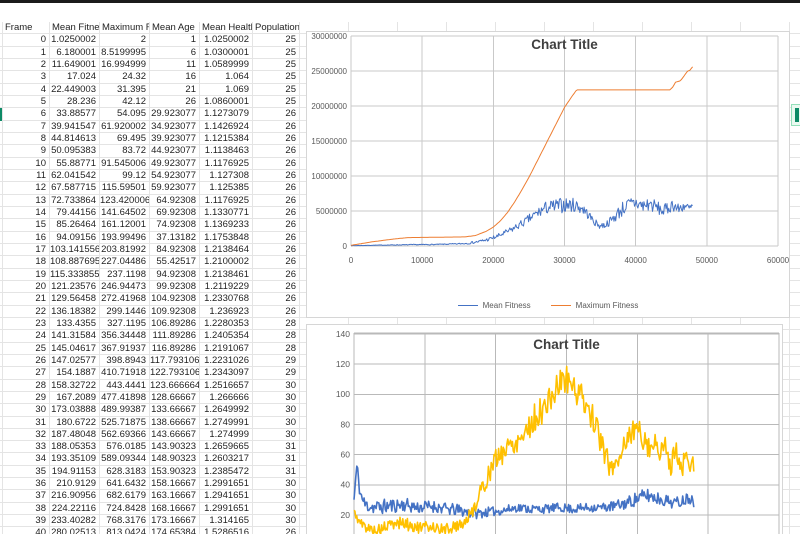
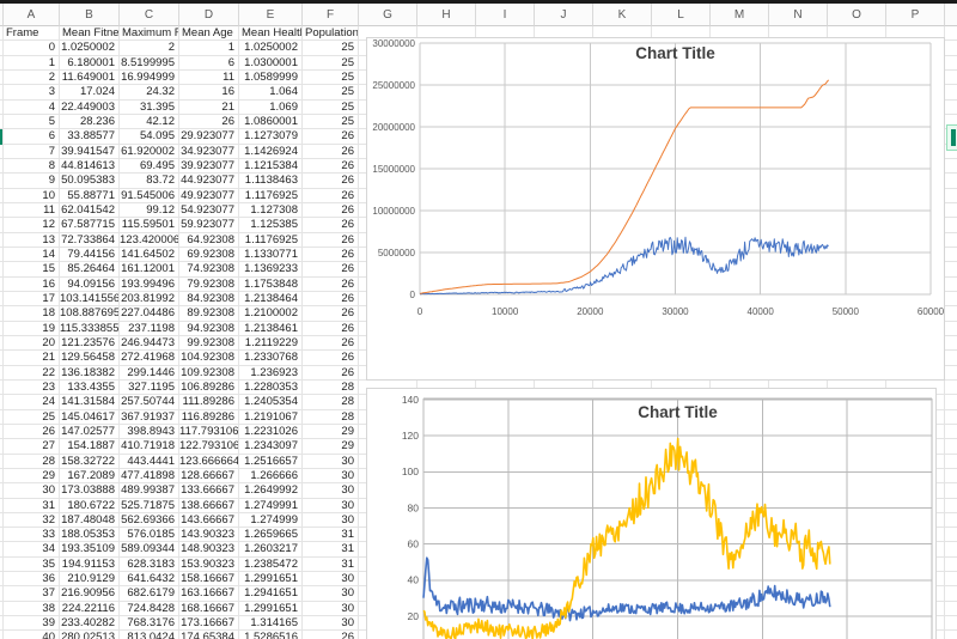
+ A
+ B
+ C
+ D
+ E
+ F
+ G
+ H
+ I
+ J
+ K
+ L
+ M
+ N
+ O
+ P
  Frame
  Mean Fitne
  Mean Age
  Mean Healt
  Population
  0
  1.0250002
  2
  1
  1.0250002
  25
  1
  6.180001
  8.5199995
  6
  1.0300001
  25
  2
  11.649001
  16.994999
  11
  1.0589999
  25
  3
  17.024
  24.32
  16
  1.064
  25
  4
  22.449003
  31.395
  21
  1.069
  25
  5
  28.236
  42.12
  26
  1.0860001
  25
  6
  33.88577
  54.095
  29.923077
  1.1273079
  26
  7
  39.941547
  61.920002
  34.923077
  1.1426924
  26
  8
  44.814613
  69.495
  39.923077
  1.1215384
  26
  9
  50.095383
  83.72
  44.923077
  1.1138463
  26
  10
  55.88771
  91.545006
  49.923077
  1.1176925
  26
  11
  62.041542
  99.12
  54.923077
  1.127308
  26
  12
  67.587715
  115.59501
  59.923077
  1.125385
  26
  13
  72.733864
  123.420006
  64.92308
  1.1176925
  26
  14
  79.44156
  141.64502
  69.92308
  1.1330771
  26
  15
  85.26464
  161.12001
  74.92308
  1.1369233
  26
  16
  94.09156
  193.99496
- 37.13182
+ 79.92308
  1.1753848
  26
  17
  103.141556
  203.81992
  84.92308
  1.2138464
  26
  18
  108.887695
  227.04486
- 55.42517
+ 89.92308
  1.2100002
  26
  19
  115.333855
  237.1198
  94.92308
  1.2138461
  26
  20
  121.23576
  246.94473
  99.92308
  1.2119229
  26
  21
  129.56458
  272.41968
  104.92308
  1.2330768
  26
  22
  136.18382
  299.1446
  109.92308
  1.236923
  26
  23
  133.4355
  327.1195
  106.89286
  1.2280353
  28
  24
  141.31584
- 356.34448
+ 257.50744
  111.89286
  1.2405354
  28
  25
  145.04617
  367.91937
  116.89286
  1.2191067
  28
  26
  147.02577
  398.8943
  117.793106
  1.2231026
  29
  27
  154.1887
  410.71918
  122.793106
  1.2343097
  29
  28
  158.32722
  443.4441
  123.666664
  1.2516657
  30
  29
  167.2089
  477.41898
  128.66667
  1.266666
  30
  30
  173.03888
  489.99387
  133.66667
  1.2649992
  30
  31
  180.6722
  525.71875
  138.66667
  1.2749991
  30
  32
  187.48048
  562.69366
  143.66667
  1.274999
  30
  33
  188.05353
  576.0185
  143.90323
  1.2659665
  31
  34
  193.35109
  589.09344
  148.90323
  1.2603217
  31
  35
  194.91153
  628.3183
  153.90323
  1.2385472
  31
  36
  210.9129
  641.6432
  158.16667
  1.2991651
  30
  37
  216.90956
  682.6179
  163.16667
  1.2941651
  30
  38
  224.22116
  724.8428
  168.16667
  1.2991651
  30
  39
  233.40282
  768.3176
  173.16667
  1.314165
  30
  40
  280.02513
  813.0424
  174.65384
  1.5286516
  26
  0
  10000
  20000
  30000
  40000
  50000
  60000
  0
  5000000
  10000000
  15000000
  20000000
  25000000
  30000000
  Chart Title
- Mean Fitness
- Maximum Fitness
  20
  40
  60
  80
  100
  120
  140
  Chart Title
